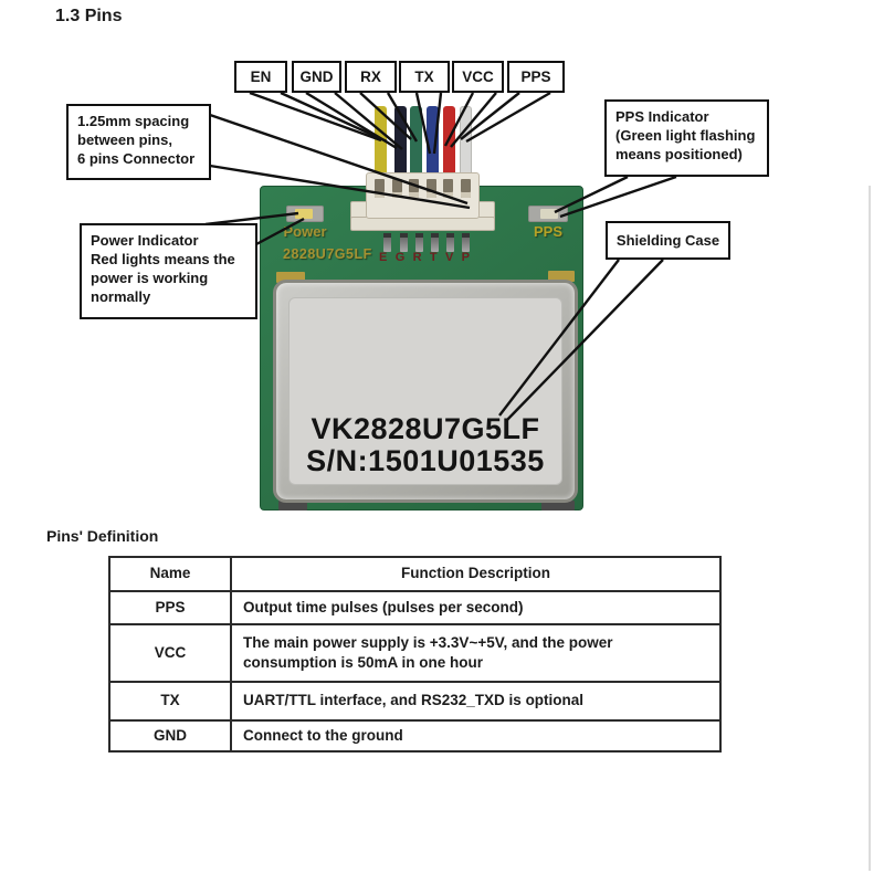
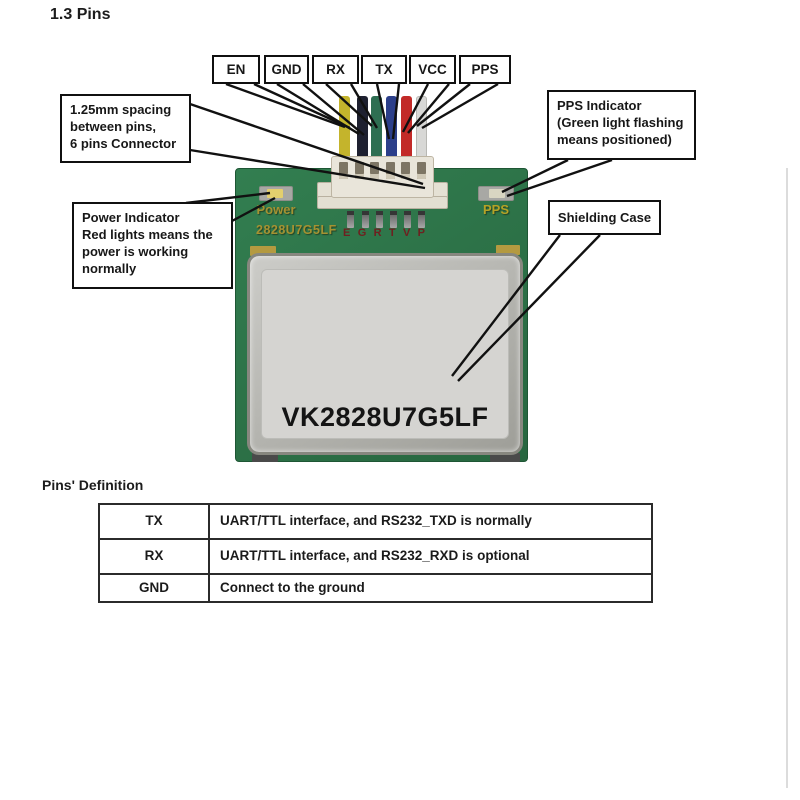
  1.3 Pins
  EN
  GND
  RX
  TX
  VCC
  PPS
  1.25mm spacing
  between pins,
  6 pins Connector
  Power Indicator
  Red lights means the
  power is working
  normally
  PPS Indicator
  (Green light flashing
  means positioned)
  Shielding Case
  E
  G
  R
  T
  V
  P
  Power
  2828U7G5LF
  PPS
  VK2828U7G5LF
- S/N:1501U01535
  Pins' Definition
- Name	Function Description
- PPS	Output time pulses (pulses per second)
- VCC	The main power supply is +3.3V~+5V, and the power consumption is 50mA in one hour
- TX	UART/TTL interface, and RS232_TXD is optional
+ TX	UART/TTL interface, and RS232_TXD is normally
+ RX	UART/TTL interface, and RS232_RXD is optional
  GND	Connect to the ground
